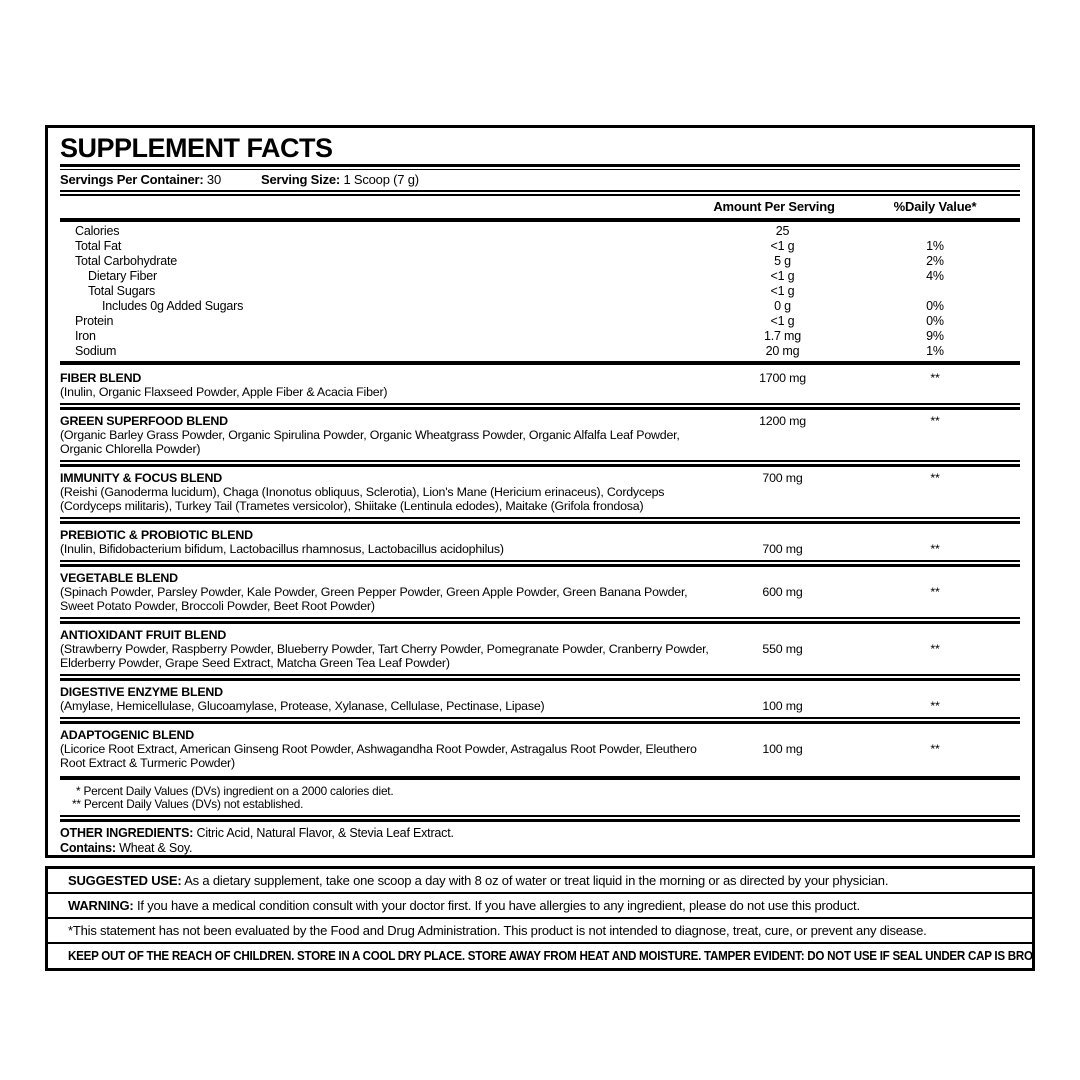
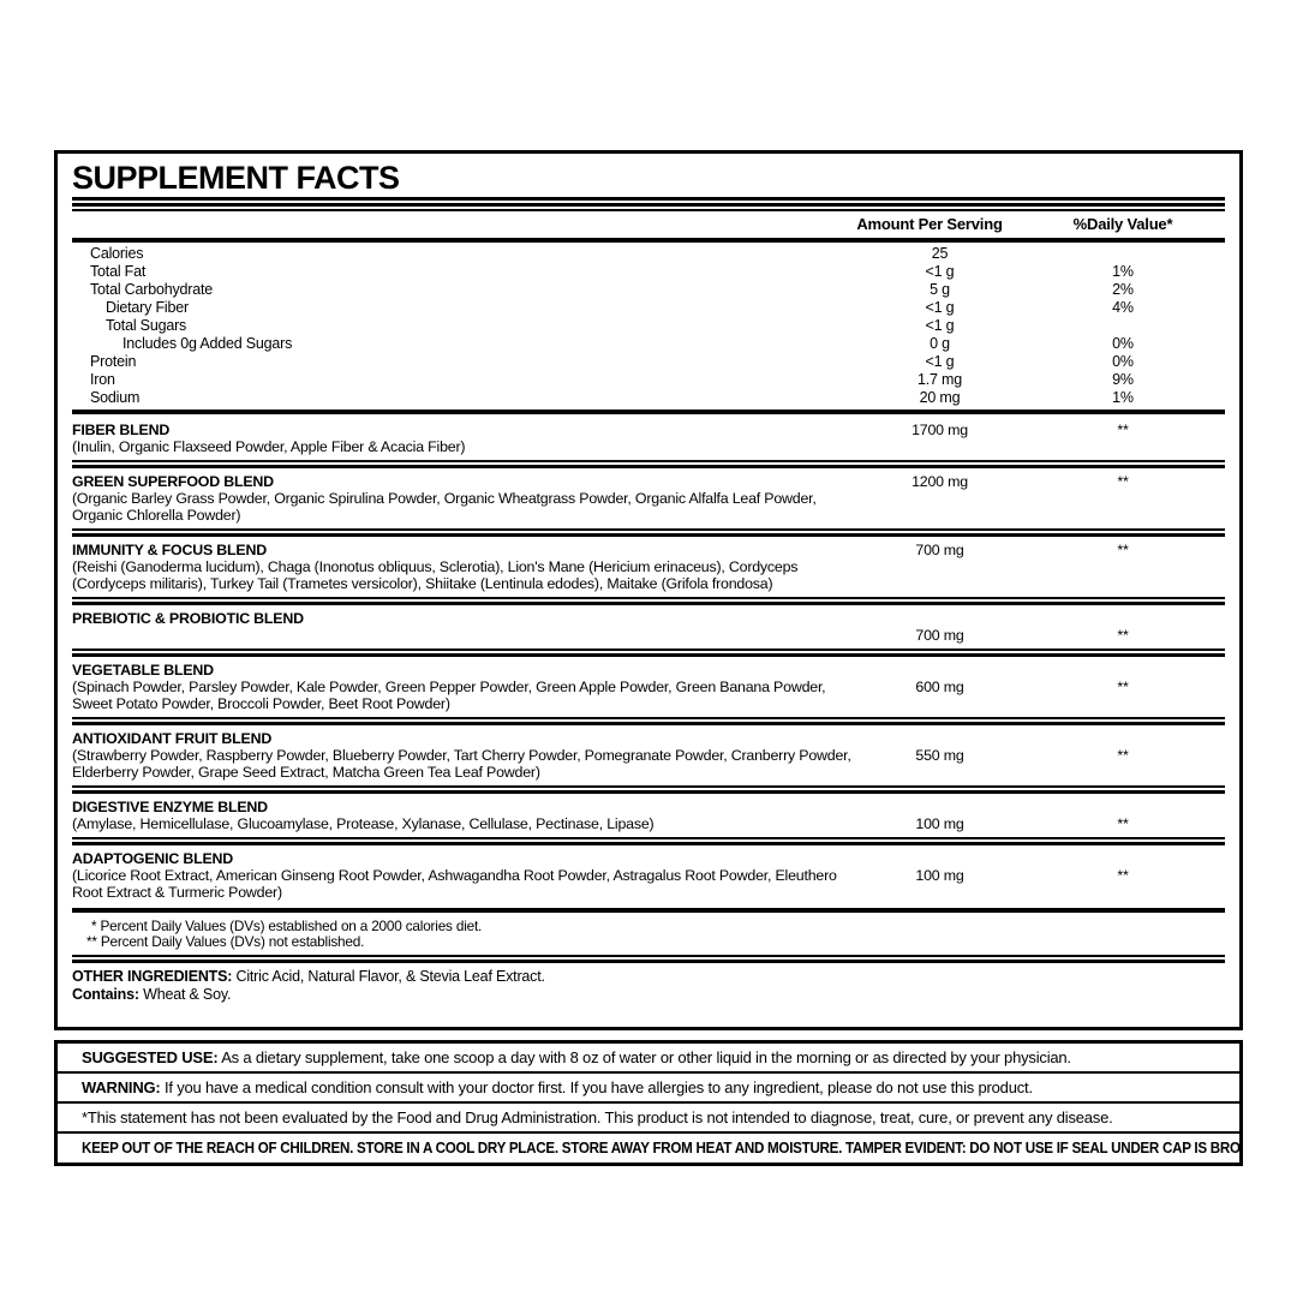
  SUPPLEMENT FACTS
- Servings Per Container: 30
- Serving Size: 1 Scoop (7 g)
  Amount Per Serving
  %Daily Value*
  Calories
  25
  Total Fat
  <1 g
  1%
  Total Carbohydrate
  5 g
  2%
  Dietary Fiber
  <1 g
  4%
  Total Sugars
  <1 g
  Includes 0g Added Sugars
  0 g
  0%
  Protein
  <1 g
  0%
  Iron
  1.7 mg
  9%
  Sodium
  20 mg
  1%
  FIBER BLEND
  (Inulin, Organic Flaxseed Powder, Apple Fiber & Acacia Fiber)
  1700 mg
  **
  GREEN SUPERFOOD BLEND
  (Organic Barley Grass Powder, Organic Spirulina Powder, Organic Wheatgrass Powder, Organic Alfalfa Leaf Powder, Organic Chlorella Powder)
  1200 mg
  **
  IMMUNITY & FOCUS BLEND
  (Reishi (Ganoderma lucidum), Chaga (Inonotus obliquus, Sclerotia), Lion's Mane (Hericium erinaceus), Cordyceps (Cordyceps militaris), Turkey Tail (Trametes versicolor), Shiitake (Lentinula edodes), Maitake (Grifola frondosa)
  700 mg
  **
  PREBIOTIC & PROBIOTIC BLEND
- (Inulin, Bifidobacterium bifidum, Lactobacillus rhamnosus, Lactobacillus acidophilus)
  700 mg
  **
  VEGETABLE BLEND
  (Spinach Powder, Parsley Powder, Kale Powder, Green Pepper Powder, Green Apple Powder, Green Banana Powder, Sweet Potato Powder, Broccoli Powder, Beet Root Powder)
  600 mg
  **
  ANTIOXIDANT FRUIT BLEND
  (Strawberry Powder, Raspberry Powder, Blueberry Powder, Tart Cherry Powder, Pomegranate Powder, Cranberry Powder, Elderberry Powder, Grape Seed Extract, Matcha Green Tea Leaf Powder)
  550 mg
  **
  DIGESTIVE ENZYME BLEND
  (Amylase, Hemicellulase, Glucoamylase, Protease, Xylanase, Cellulase, Pectinase, Lipase)
  100 mg
  **
  ADAPTOGENIC BLEND
  (Licorice Root Extract, American Ginseng Root Powder, Ashwagandha Root Powder, Astragalus Root Powder, Eleuthero Root Extract & Turmeric Powder)
  100 mg
  **
- * Percent Daily Values (DVs) ingredient on a 2000 calories diet.
+ * Percent Daily Values (DVs) established on a 2000 calories diet.
  ** Percent Daily Values (DVs) not established.
  OTHER INGREDIENTS: Citric Acid, Natural Flavor, & Stevia Leaf Extract.
  Contains: Wheat & Soy.
- SUGGESTED USE: As a dietary supplement, take one scoop a day with 8 oz of water or treat liquid in the morning or as directed by your physician.
+ SUGGESTED USE: As a dietary supplement, take one scoop a day with 8 oz of water or other liquid in the morning or as directed by your physician.
  WARNING: If you have a medical condition consult with your doctor first. If you have allergies to any ingredient, please do not use this product.
  *This statement has not been evaluated by the Food and Drug Administration. This product is not intended to diagnose, treat, cure, or prevent any disease.
  KEEP OUT OF THE REACH OF CHILDREN. STORE IN A COOL DRY PLACE. STORE AWAY FROM HEAT AND MOISTURE. TAMPER EVIDENT: DO NOT USE IF SEAL UNDER CAP IS BRO
